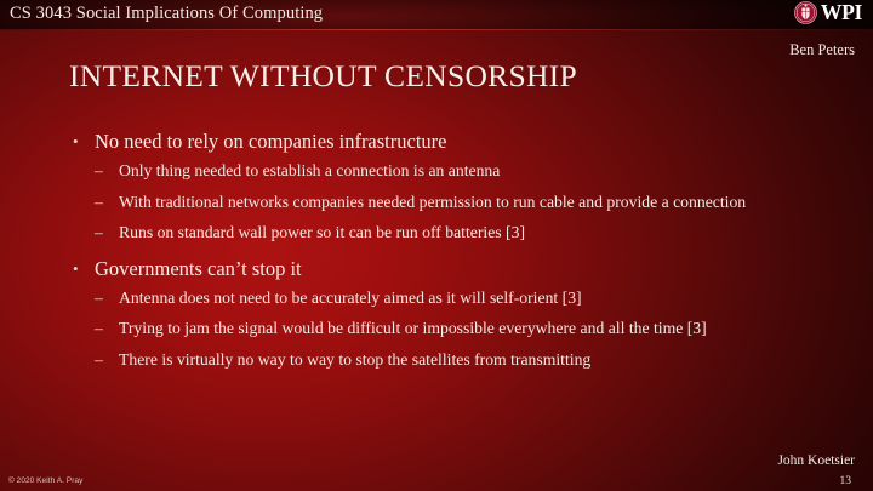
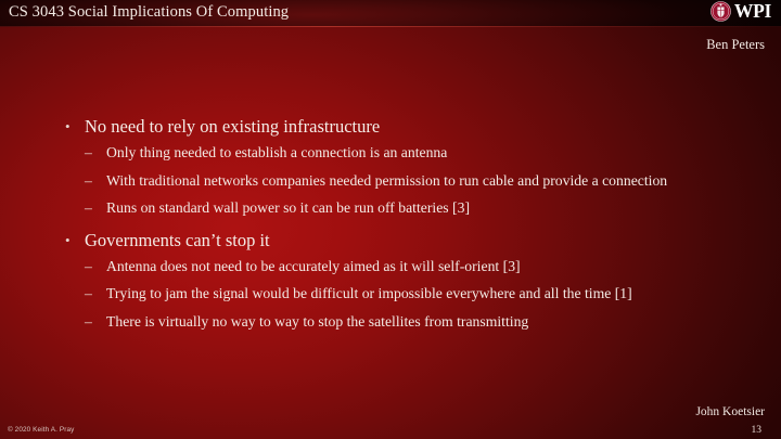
  CS 3043 Social Implications Of Computing
  WPI
  Ben Peters
- INTERNET WITHOUT CENSORSHIP
  •
- No need to rely on companies infrastructure
+ No need to rely on existing infrastructure
  –
  Only thing needed to establish a connection is an antenna
  –
  With traditional networks companies needed permission to run cable and provide a connection
  –
  Runs on standard wall power so it can be run off batteries [3]
  •
  Governments can’t stop it
  –
  Antenna does not need to be accurately aimed as it will self-orient [3]
  –
- Trying to jam the signal would be difficult or impossible everywhere and all the time [3]
+ Trying to jam the signal would be difficult or impossible everywhere and all the time [1]
  –
  There is virtually no way to way to stop the satellites from transmitting
  John Koetsier
  13
